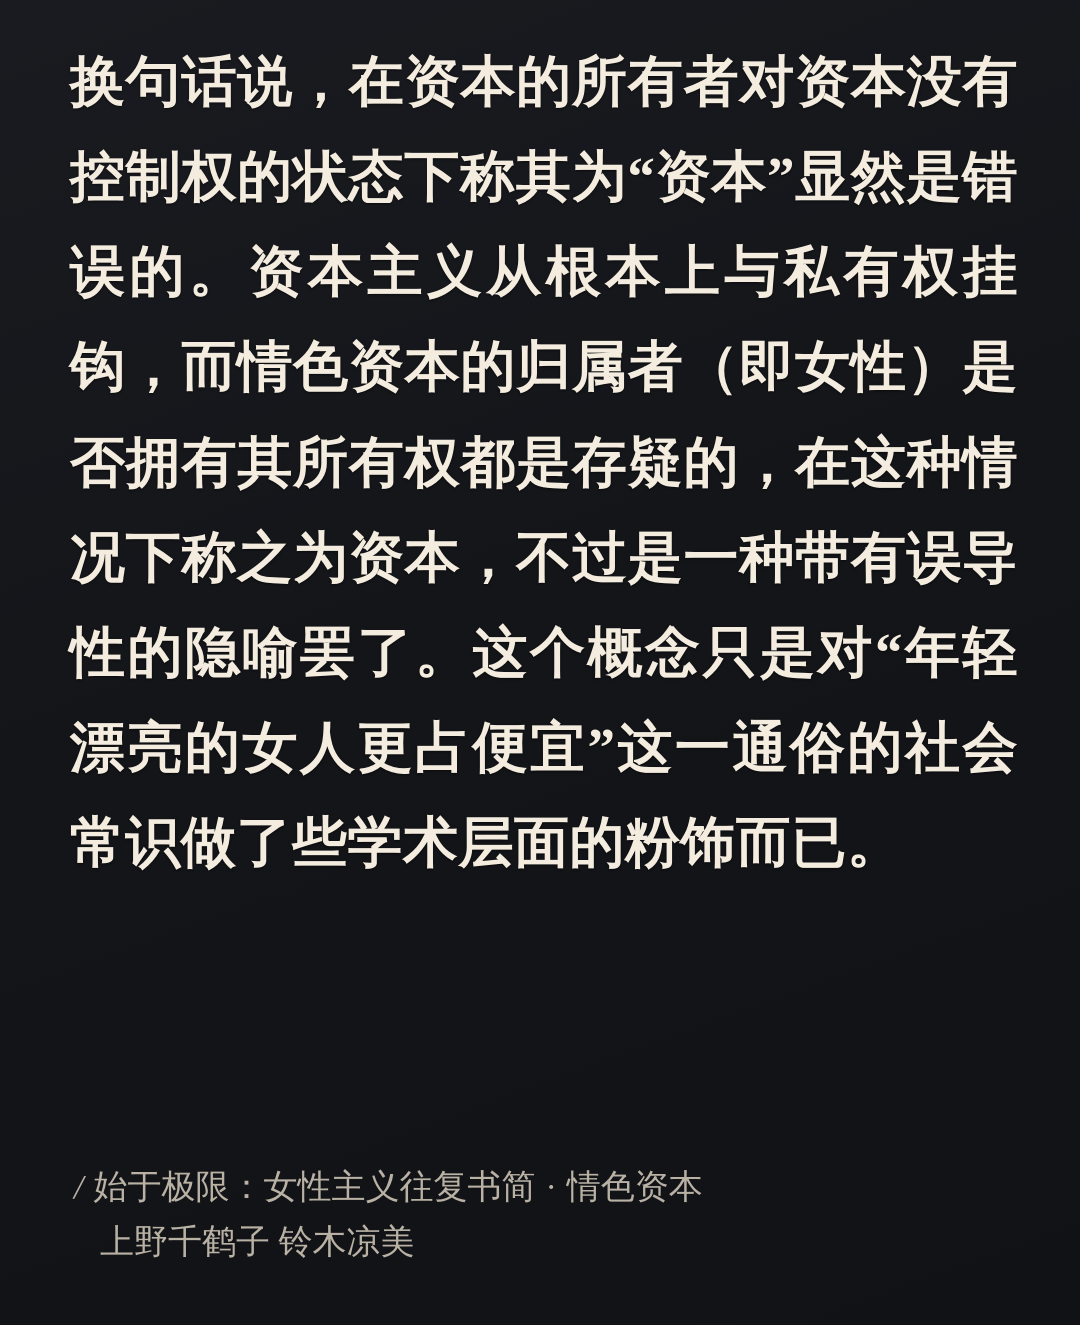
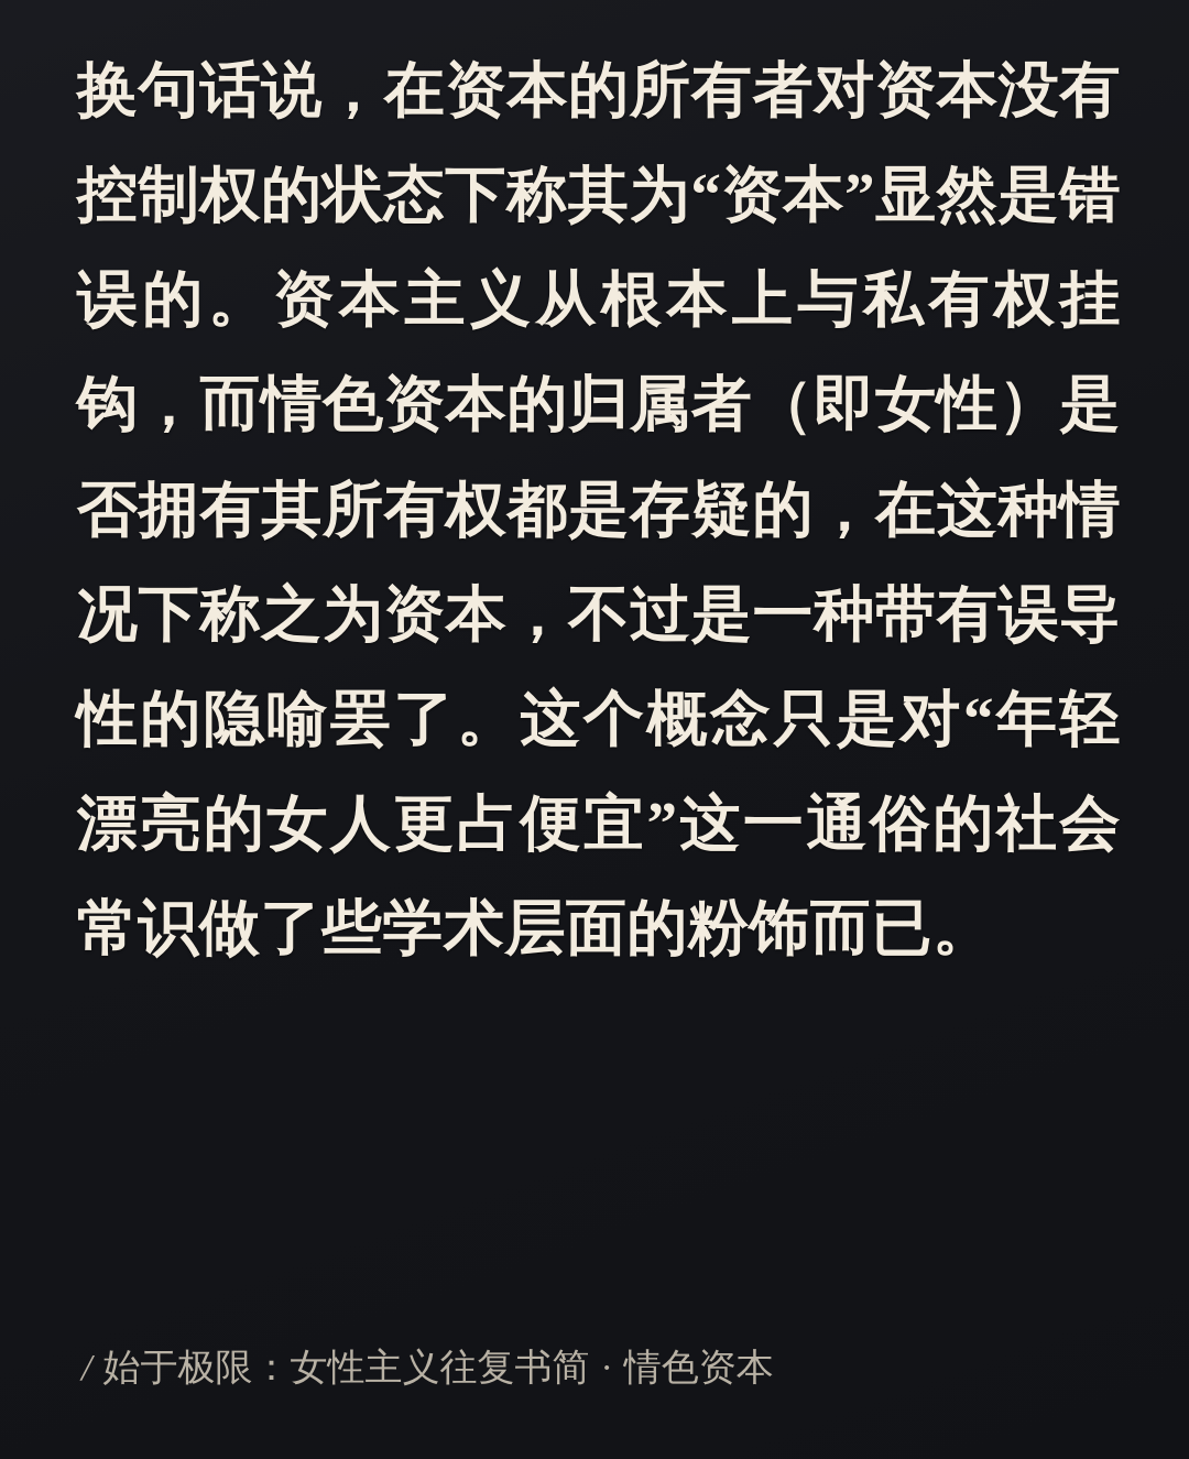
  换句话说，在资本的所有者对资本没有控制权的状态下称其为“资本”显然是错误的。资本主义从根本上与私有权挂钩，而情色资本的归属者（即女性）是否拥有其所有权都是存疑的，在这种情况下称之为资本，不过是一种带有误导性的隐喻罢了。这个概念只是对“年轻漂亮的女人更占便宜”这一通俗的社会常识做了些学术层面的粉饰而已。
  / 始于极限：女性主义往复书简 · 情色资本
- 上野千鹤子 铃木凉美
